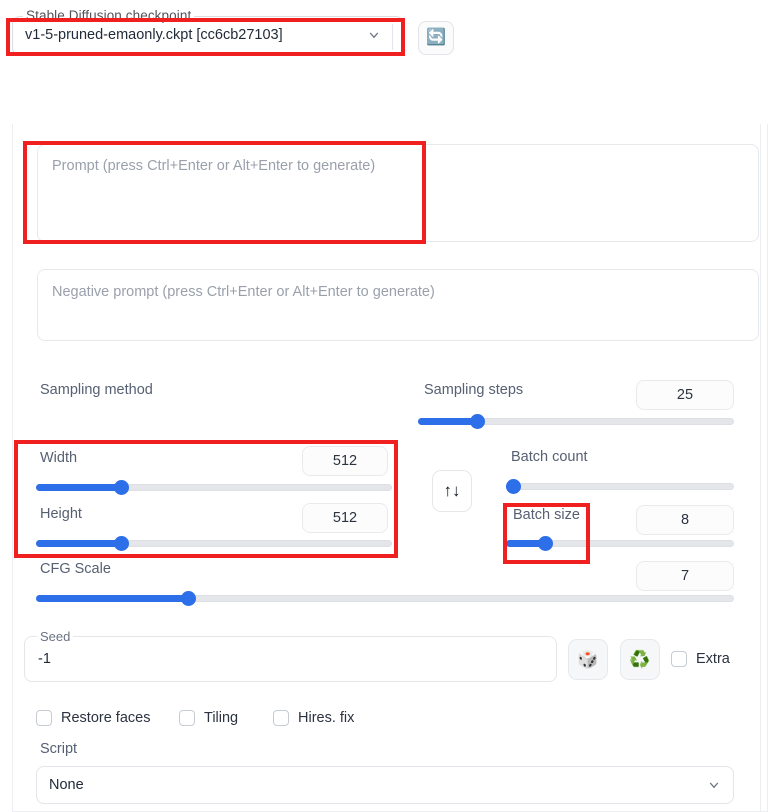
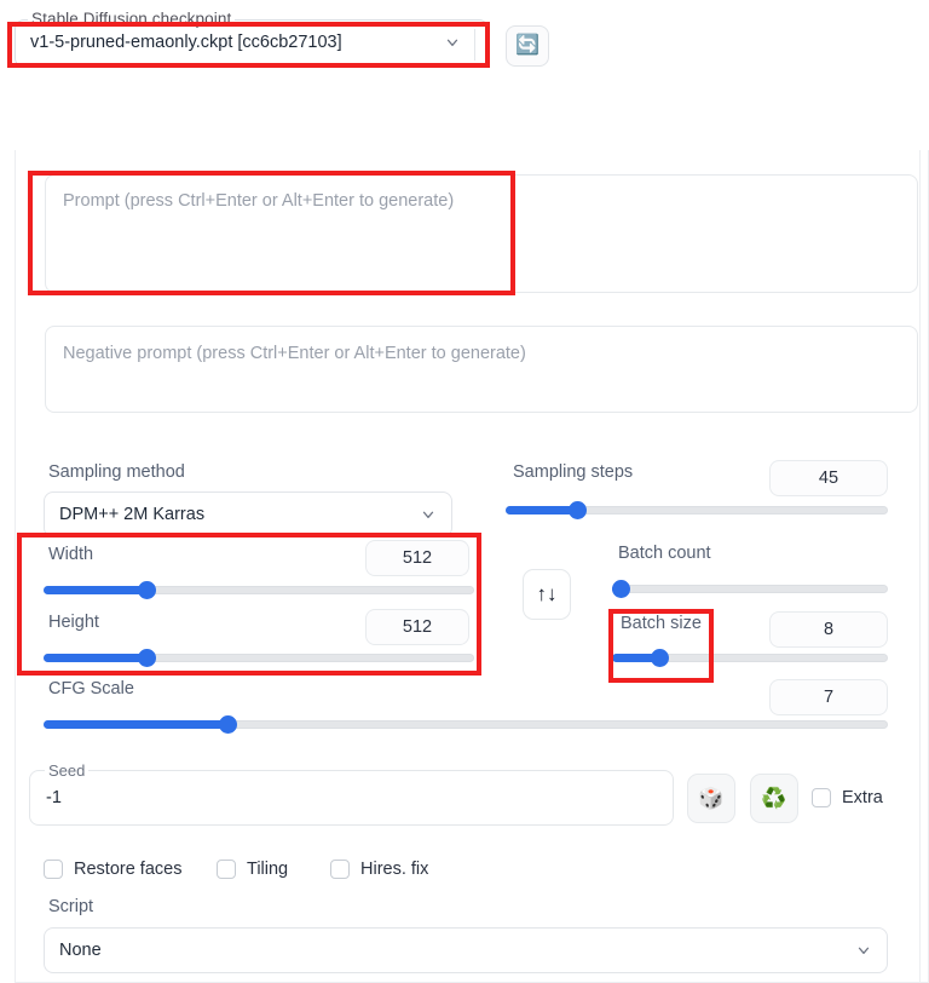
  Stable Diffusion checkpoint
  v1-5-pruned-emaonly.ckpt [cc6cb27103]
  🔄
  Prompt (press Ctrl+Enter or Alt+Enter to generate)
  Negative prompt (press Ctrl+Enter or Alt+Enter to generate)
  Sampling method
+ DPM++ 2M Karras
  Width
  512
  Height
  512
  CFG Scale
  7
  Sampling steps
- 25
+ 45
  ↑↓
  Batch count
  Batch size
  8
  Seed
  -1
  🎲
  ♻️
  Extra
  Restore faces
  Tiling
  Hires. fix
  Script
  None
